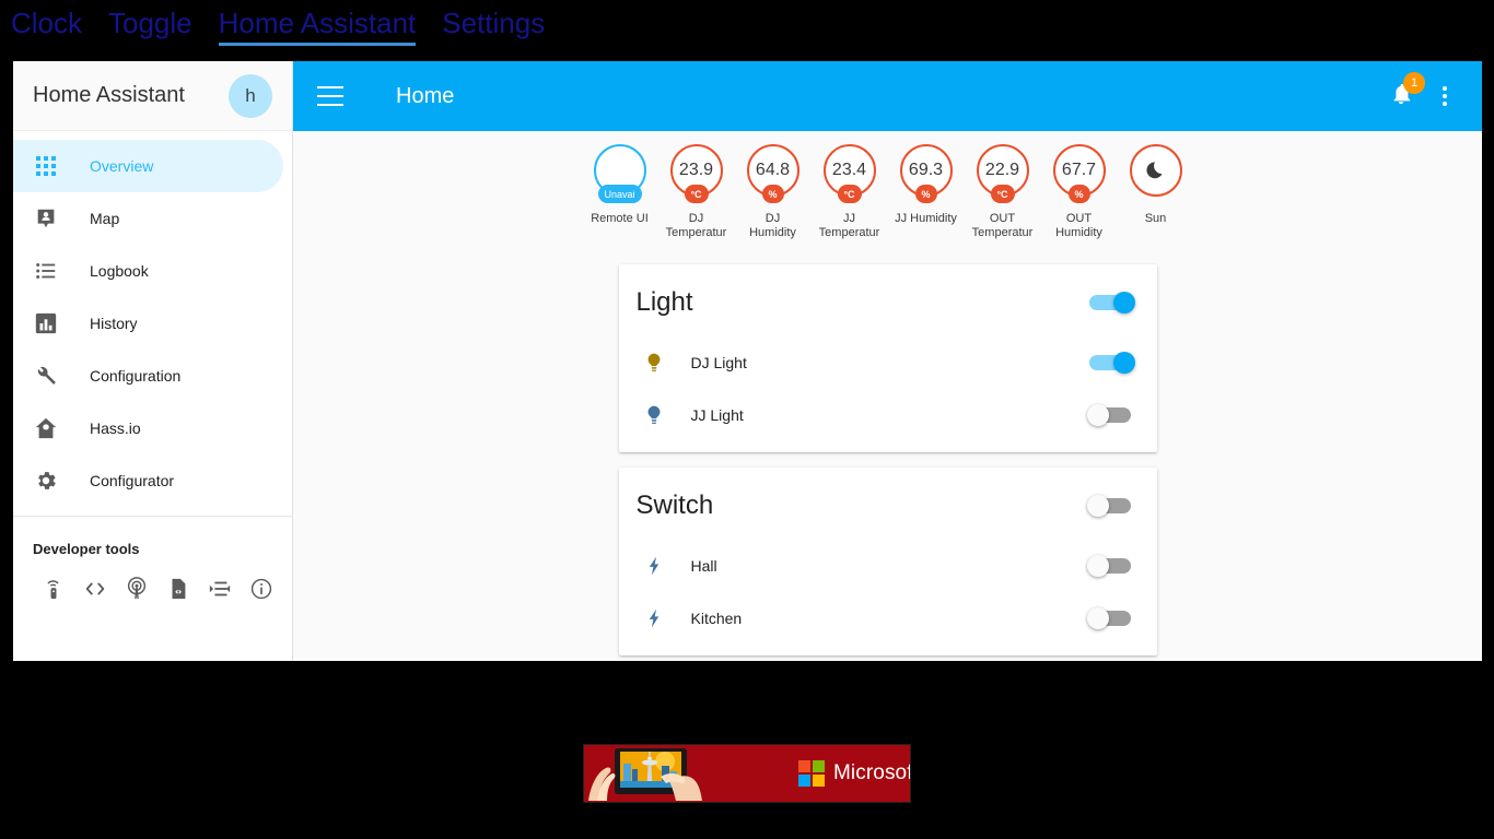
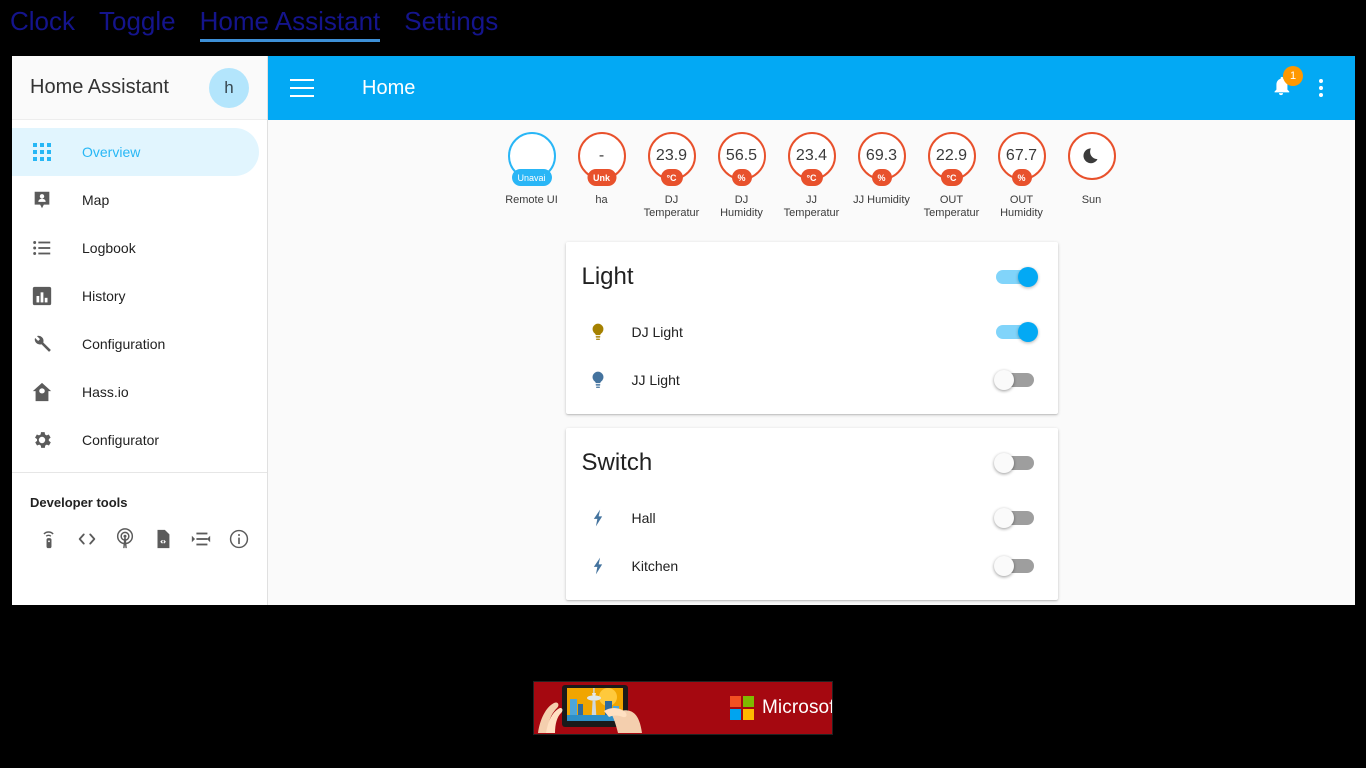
  Clock
  Toggle
  Home Assistant
  Settings
  Home Assistant
  h
  Overview
  Map
  Logbook
  History
  Configuration
  Hass.io
  Configurator
  Developer tools
  Home
  1
  Unavai
  Remote UI
+ -
+ Unk
+ ha
  23.9
  °C
  DJ Temperatur
- 64.8
+ 56.5
  %
  DJ Humidity
  23.4
  °C
  JJ Temperatur
  69.3
  %
  JJ Humidity
  22.9
  °C
  OUT Temperatur
  67.7
  %
  OUT Humidity
  Sun
  Light
  DJ Light
  JJ Light
  Switch
  Hall
  Kitchen
  Microsof
